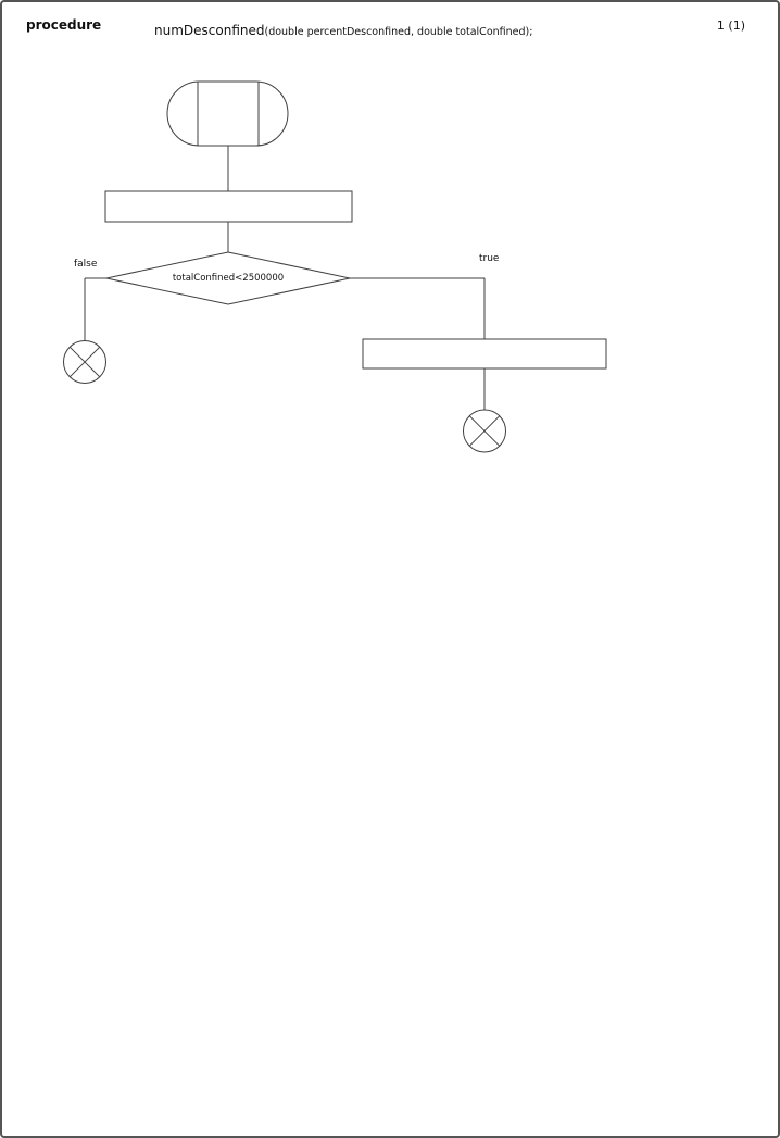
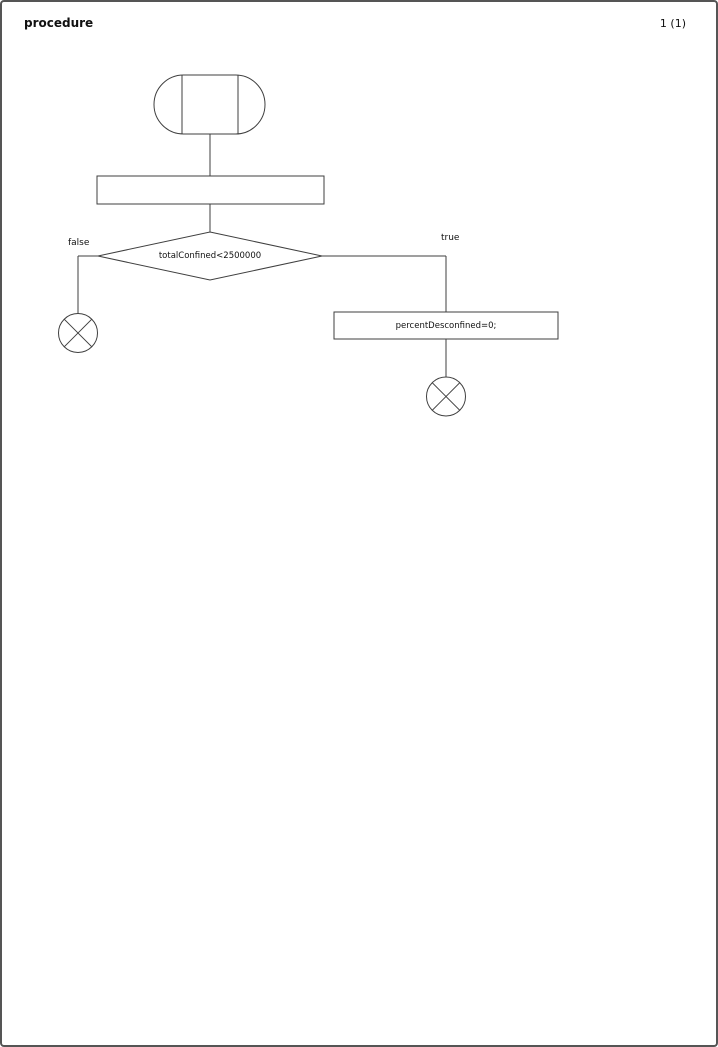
  procedure
- numDesconfined(double percentDesconfined, double totalConfined);
  1 (1)
  totalConfined<2500000
  false
  true
+ percentDesconfined=0;
